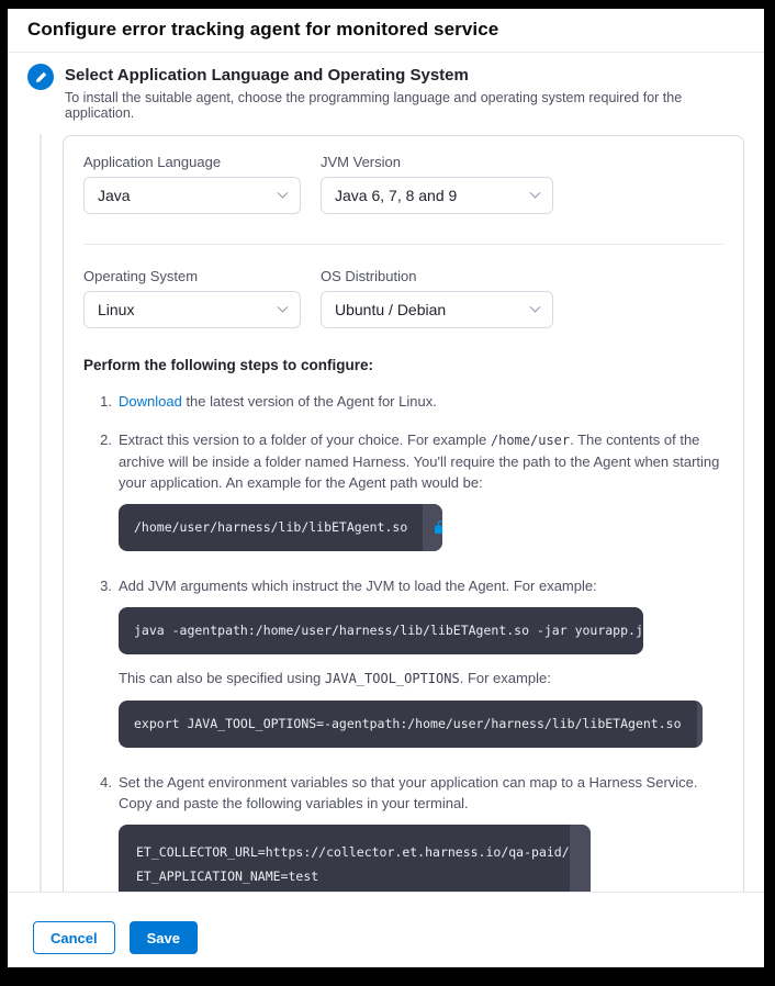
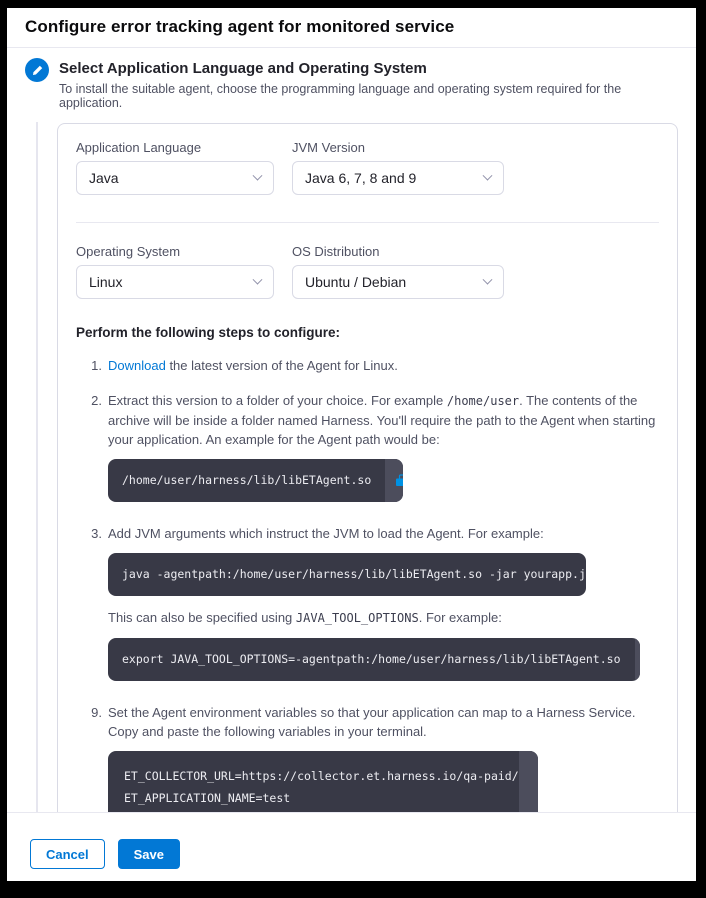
  Configure error tracking agent for monitored service
  Select Application Language and Operating System
  To install the suitable agent, choose the programming language and operating system required for the application.
  Application Language
  Java
  JVM Version
  Java 6, 7, 8 and 9
  Operating System
  Linux
  OS Distribution
  Ubuntu / Debian
  Perform the following steps to configure:
  1.
  Download the latest version of the Agent for Linux.
  2.
  Extract this version to a folder of your choice. For example /home/user. The contents of the archive will be inside a folder named Harness. You'll require the path to the Agent when starting your application. An example for the Agent path would be:
  /home/user/harness/lib/libETAgent.so
  3.
  Add JVM arguments which instruct the JVM to load the Agent. For example:
  java -agentpath:/home/user/harness/lib/libETAgent.so -jar yourapp.j
  This can also be specified using JAVA_TOOL_OPTIONS. For example:
  export JAVA_TOOL_OPTIONS=-agentpath:/home/user/harness/lib/libETAgent.so
- 4.
+ 9.
  Set the Agent environment variables so that your application can map to a Harness Service. Copy and paste the following variables in your terminal.
  ET_COLLECTOR_URL=https://collector.et.harness.io/qa-paid/
  ET_APPLICATION_NAME=test
  Cancel
  Save
